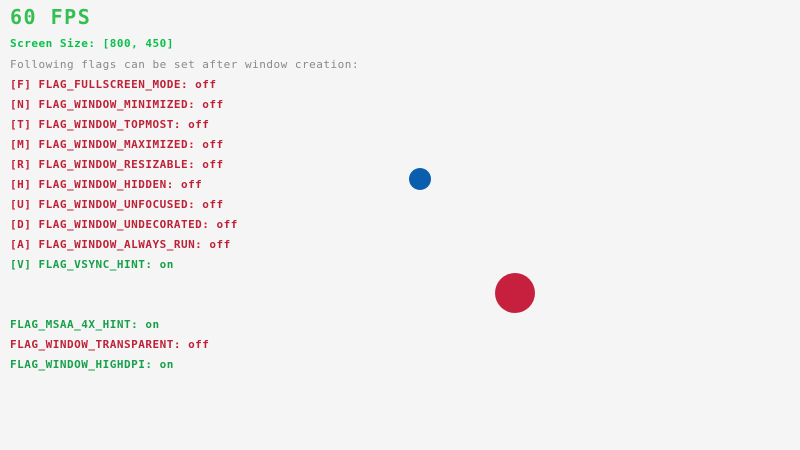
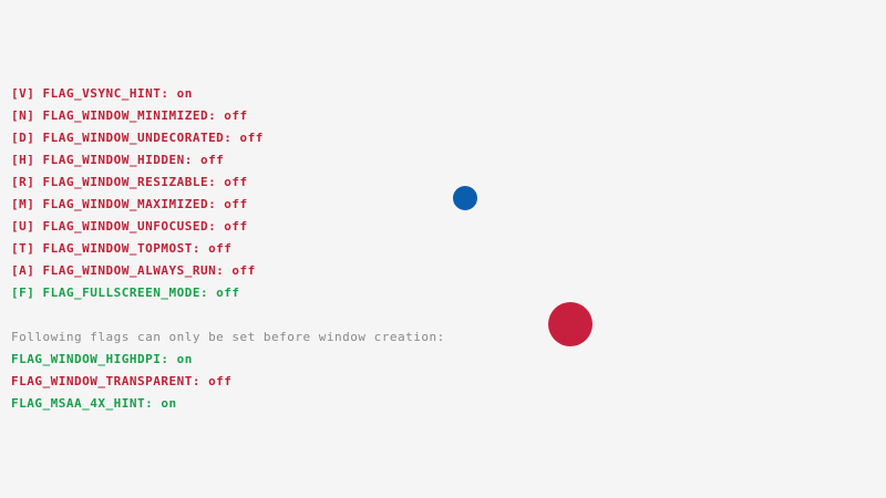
- 60 FPS
- Screen Size: [800, 450]
- Following flags can be set after window creation:
- [F] FLAG_FULLSCREEN_MODE: off
+ [V] FLAG_VSYNC_HINT: on
  [N] FLAG_WINDOW_MINIMIZED: off
- [T] FLAG_WINDOW_TOPMOST: off
+ [D] FLAG_WINDOW_UNDECORATED: off
- [M] FLAG_WINDOW_MAXIMIZED: off
+ [H] FLAG_WINDOW_HIDDEN: off
  [R] FLAG_WINDOW_RESIZABLE: off
- [H] FLAG_WINDOW_HIDDEN: off
+ [M] FLAG_WINDOW_MAXIMIZED: off
  [U] FLAG_WINDOW_UNFOCUSED: off
- [D] FLAG_WINDOW_UNDECORATED: off
+ [T] FLAG_WINDOW_TOPMOST: off
  [A] FLAG_WINDOW_ALWAYS_RUN: off
- [V] FLAG_VSYNC_HINT: on
+ [F] FLAG_FULLSCREEN_MODE: off
+ Following flags can only be set before window creation:
- FLAG_MSAA_4X_HINT: on
+ FLAG_WINDOW_HIGHDPI: on
  FLAG_WINDOW_TRANSPARENT: off
- FLAG_WINDOW_HIGHDPI: on
+ FLAG_MSAA_4X_HINT: on
